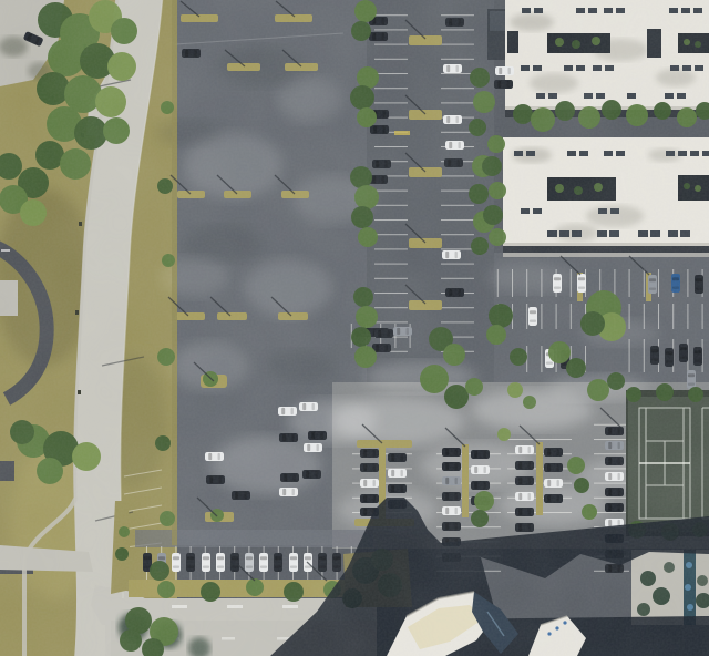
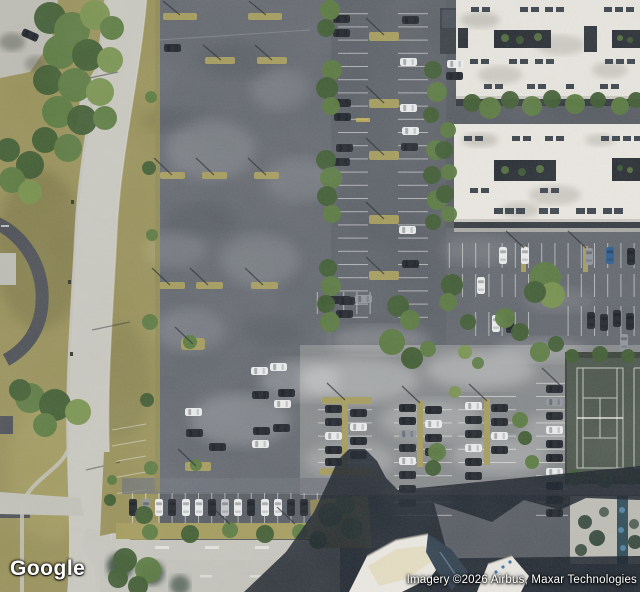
+ Google
+ Imagery ©2026 Airbus, Maxar Technologies
